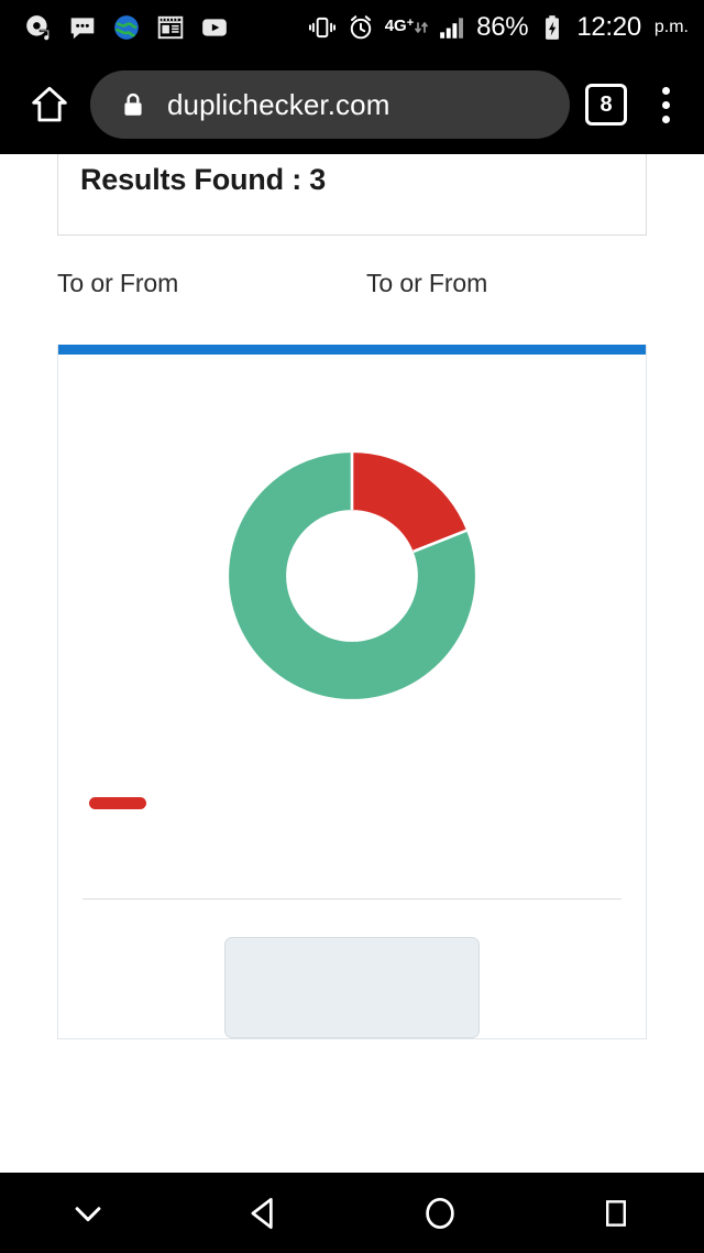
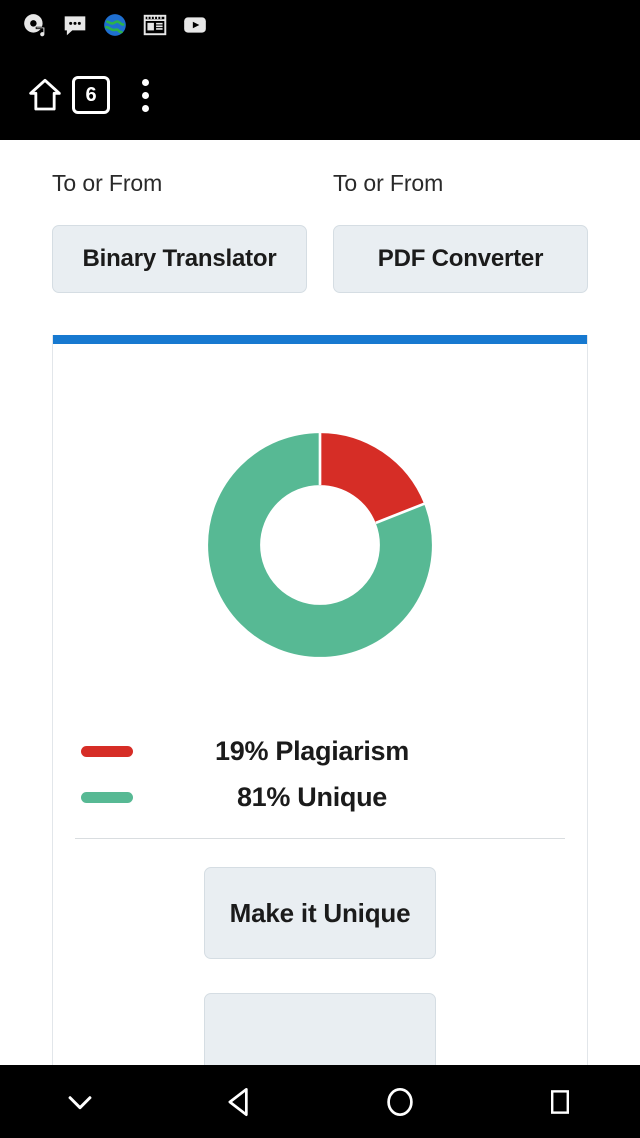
- 4G
- +
- 86%
- 12:20
- p.m.
- duplichecker.com
- 8
+ 6
- Results Found : 3
  To or From
+ Binary Translator
  To or From
+ PDF Converter
+ 19% Plagiarism
+ 81% Unique
+ Make it Unique
